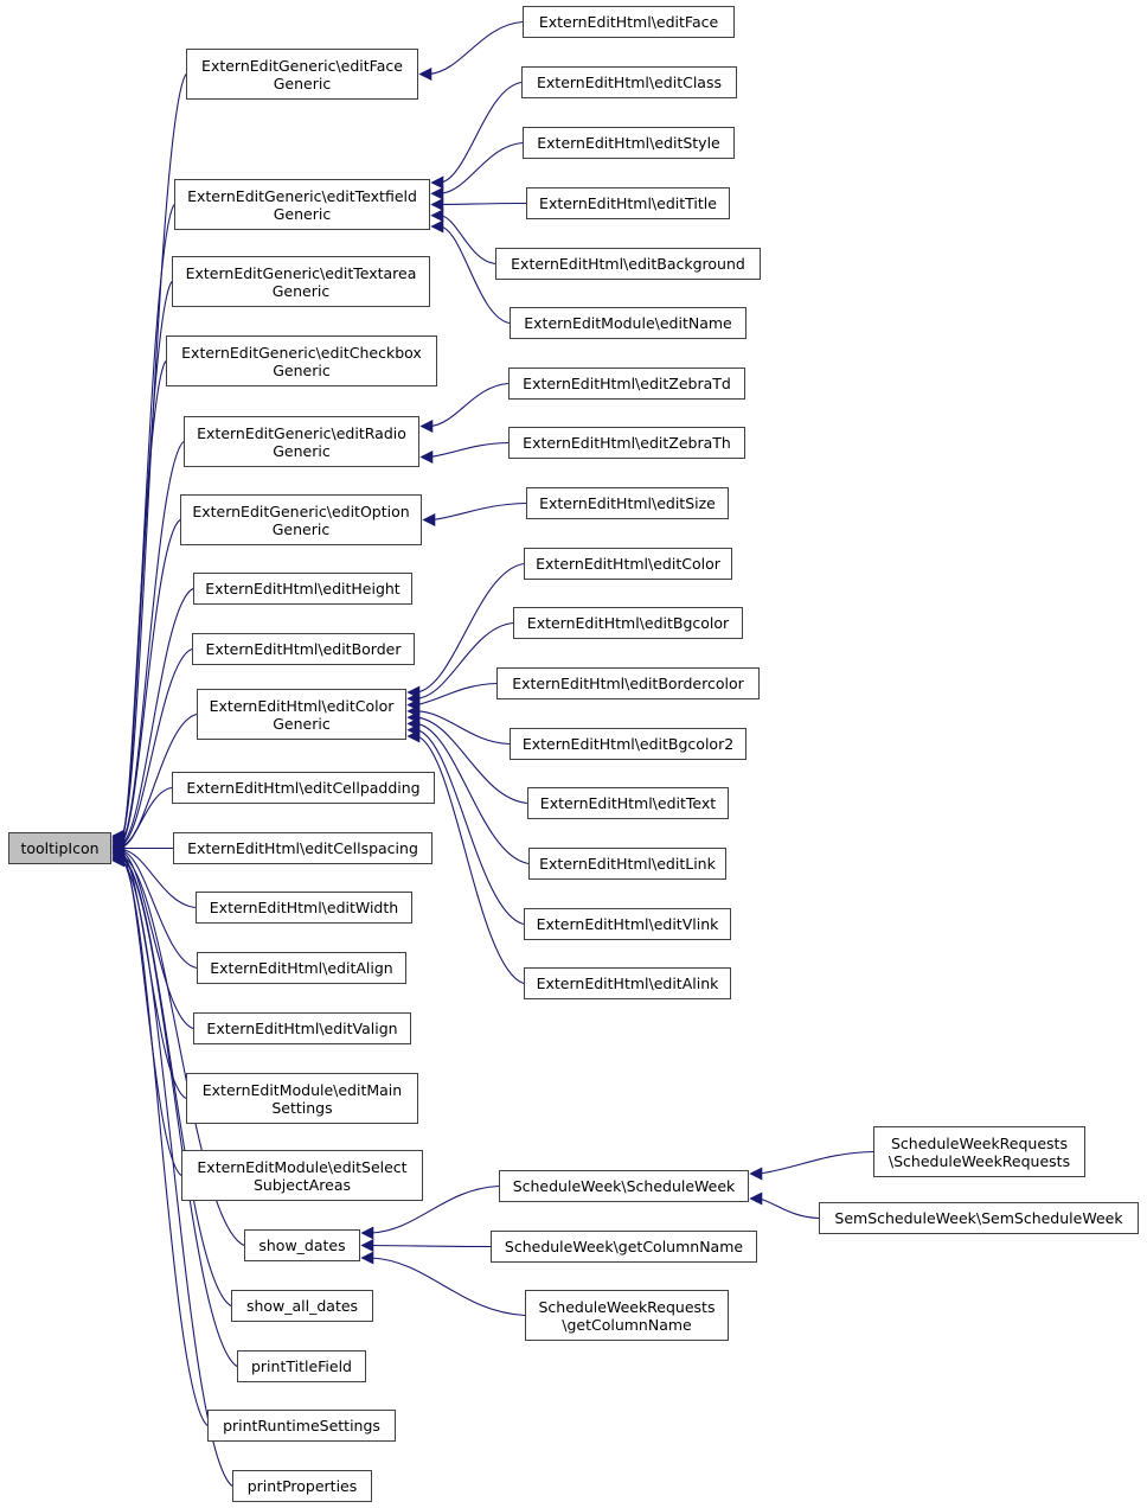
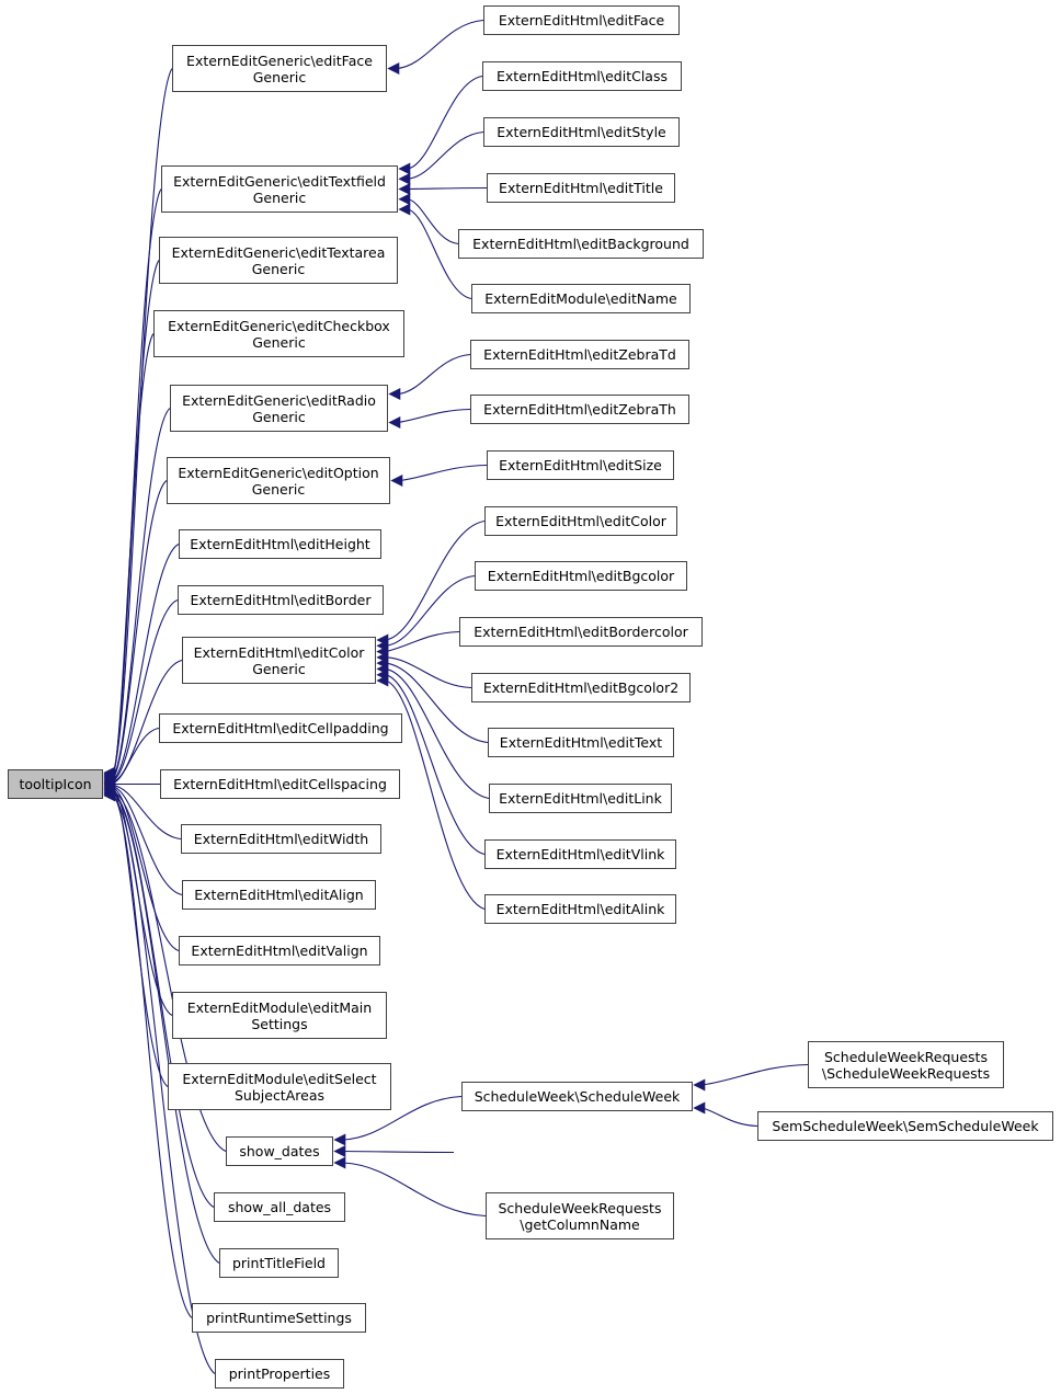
  tooltipIcon
  ExternEditGeneric\editFace
  Generic
  ExternEditGeneric\editTextfield
  Generic
  ExternEditGeneric\editTextarea
  Generic
  ExternEditGeneric\editCheckbox
  Generic
  ExternEditGeneric\editRadio
  Generic
  ExternEditGeneric\editOption
  Generic
  ExternEditHtml\editHeight
  ExternEditHtml\editBorder
  ExternEditHtml\editColor
  Generic
  ExternEditHtml\editCellpadding
  ExternEditHtml\editCellspacing
  ExternEditHtml\editWidth
  ExternEditHtml\editAlign
  ExternEditHtml\editValign
  ExternEditModule\editMain
  Settings
  ExternEditModule\editSelect
  SubjectAreas
  show_dates
  show_all_dates
  printTitleField
  printRuntimeSettings
  printProperties
  ExternEditHtml\editFace
  ExternEditHtml\editClass
  ExternEditHtml\editStyle
  ExternEditHtml\editTitle
  ExternEditHtml\editBackground
  ExternEditModule\editName
  ExternEditHtml\editZebraTd
  ExternEditHtml\editZebraTh
  ExternEditHtml\editSize
  ExternEditHtml\editColor
  ExternEditHtml\editBgcolor
  ExternEditHtml\editBordercolor
  ExternEditHtml\editBgcolor2
  ExternEditHtml\editText
  ExternEditHtml\editLink
  ExternEditHtml\editVlink
  ExternEditHtml\editAlink
  ScheduleWeek\ScheduleWeek
- ScheduleWeek\getColumnName
  ScheduleWeekRequests
  \getColumnName
  ScheduleWeekRequests
  \ScheduleWeekRequests
  SemScheduleWeek\SemScheduleWeek
